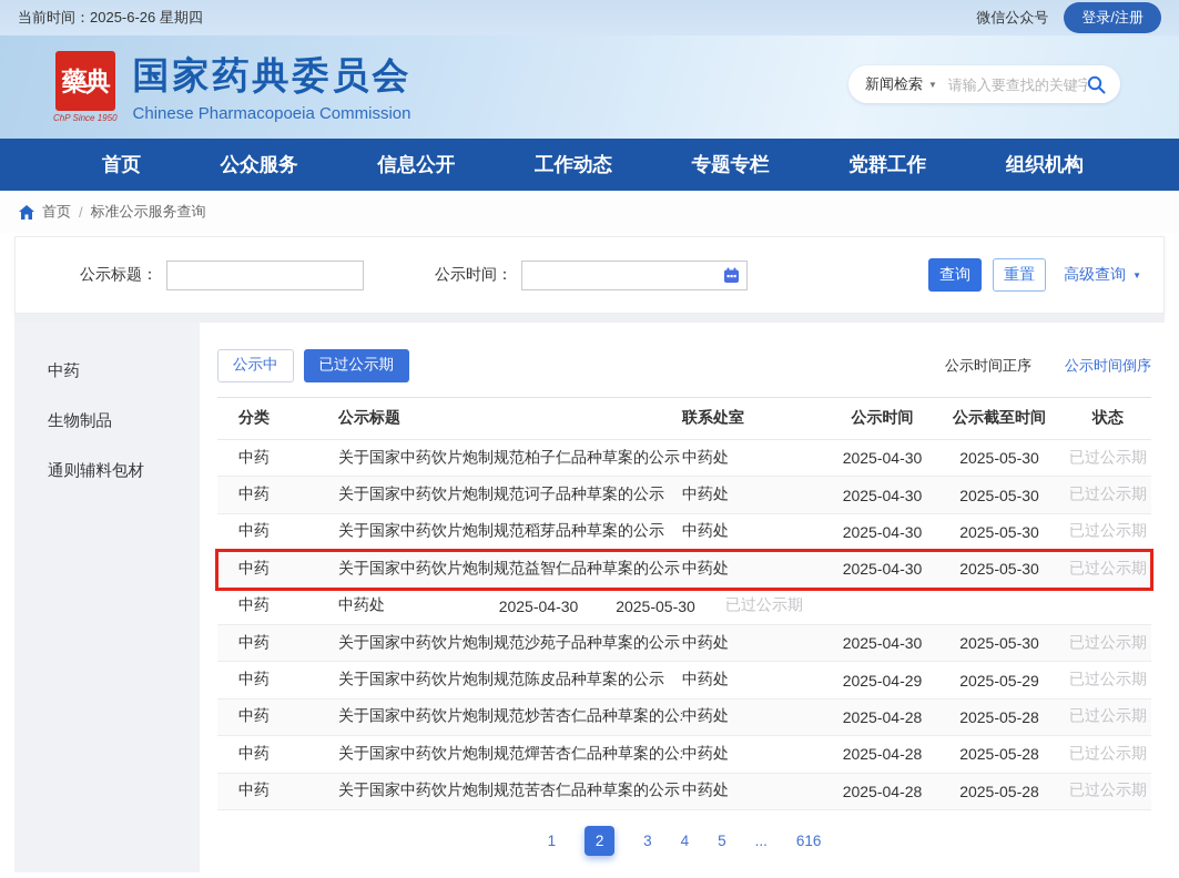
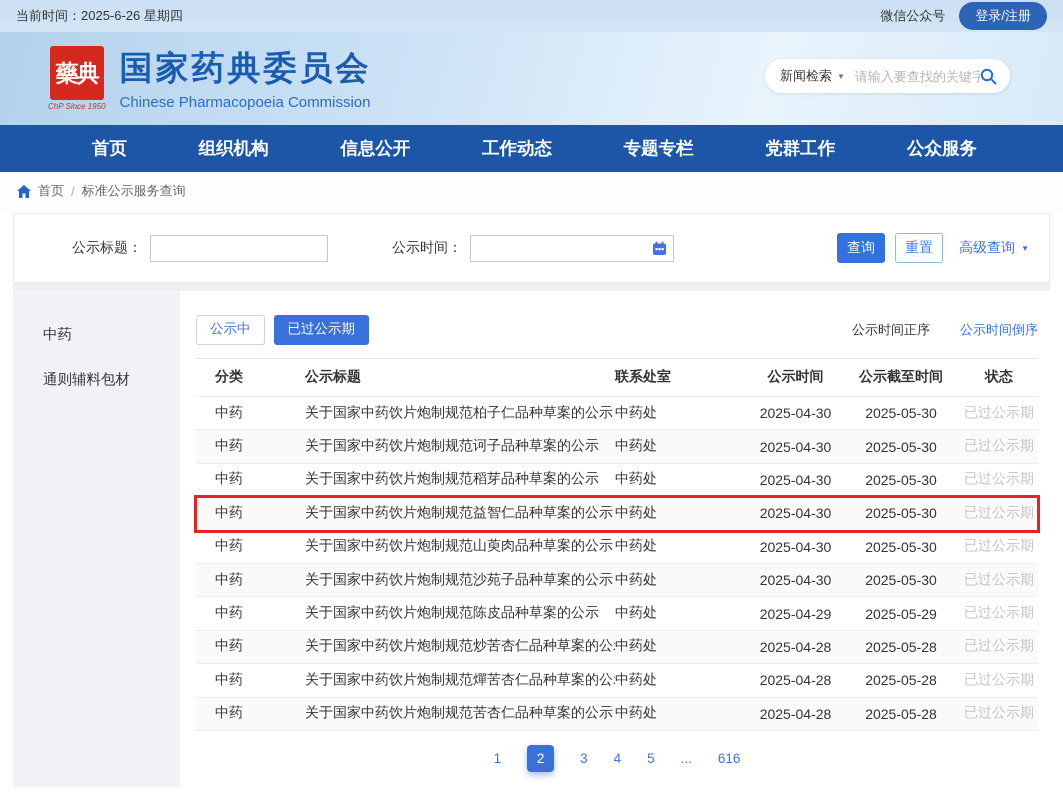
  当前时间：
  2025-6-26 星期四
  微信公众号
  登录/注册
  藥典
  ChP Since 1950
  国家药典委员会
  Chinese Pharmacopoeia Commission
  新闻检索
  ▼
  请输入要查找的关键字
  首页
- 公众服务
+ 组织机构
  信息公开
  工作动态
  专题专栏
  党群工作
- 组织机构
+ 公众服务
  首页
  /
  标准公示服务查询
  公示标题：
  公示时间：
  查询
  重置
  高级查询
  ▼
  中药
- 生物制品
  通则辅料包材
  公示中
  已过公示期
  公示时间正序
  公示时间倒序
  分类
  公示标题
  联系处室
  公示时间
  公示截至时间
  状态
  中药
  关于国家中药饮片炮制规范柏子仁品种草案的公示
  中药处
  2025-04-30
  2025-05-30
  已过公示期
  中药
  关于国家中药饮片炮制规范诃子品种草案的公示
  中药处
  2025-04-30
  2025-05-30
  已过公示期
  中药
  关于国家中药饮片炮制规范稻芽品种草案的公示
  中药处
  2025-04-30
  2025-05-30
  已过公示期
  中药
  关于国家中药饮片炮制规范益智仁品种草案的公示
  中药处
  2025-04-30
  2025-05-30
  已过公示期
  中药
+ 关于国家中药饮片炮制规范山萸肉品种草案的公示
  中药处
  2025-04-30
  2025-05-30
  已过公示期
  中药
  关于国家中药饮片炮制规范沙苑子品种草案的公示
  中药处
  2025-04-30
  2025-05-30
  已过公示期
  中药
  关于国家中药饮片炮制规范陈皮品种草案的公示
  中药处
  2025-04-29
  2025-05-29
  已过公示期
  中药
  关于国家中药饮片炮制规范炒苦杏仁品种草案的公
  中药处
  2025-04-28
  2025-05-28
  已过公示期
  中药
  关于国家中药饮片炮制规范燀苦杏仁品种草案的公
  中药处
  2025-04-28
  2025-05-28
  已过公示期
  中药
  关于国家中药饮片炮制规范苦杏仁品种草案的公示
  中药处
  2025-04-28
  2025-05-28
  已过公示期
  1
  2
  3
  4
  5
  ...
  616
